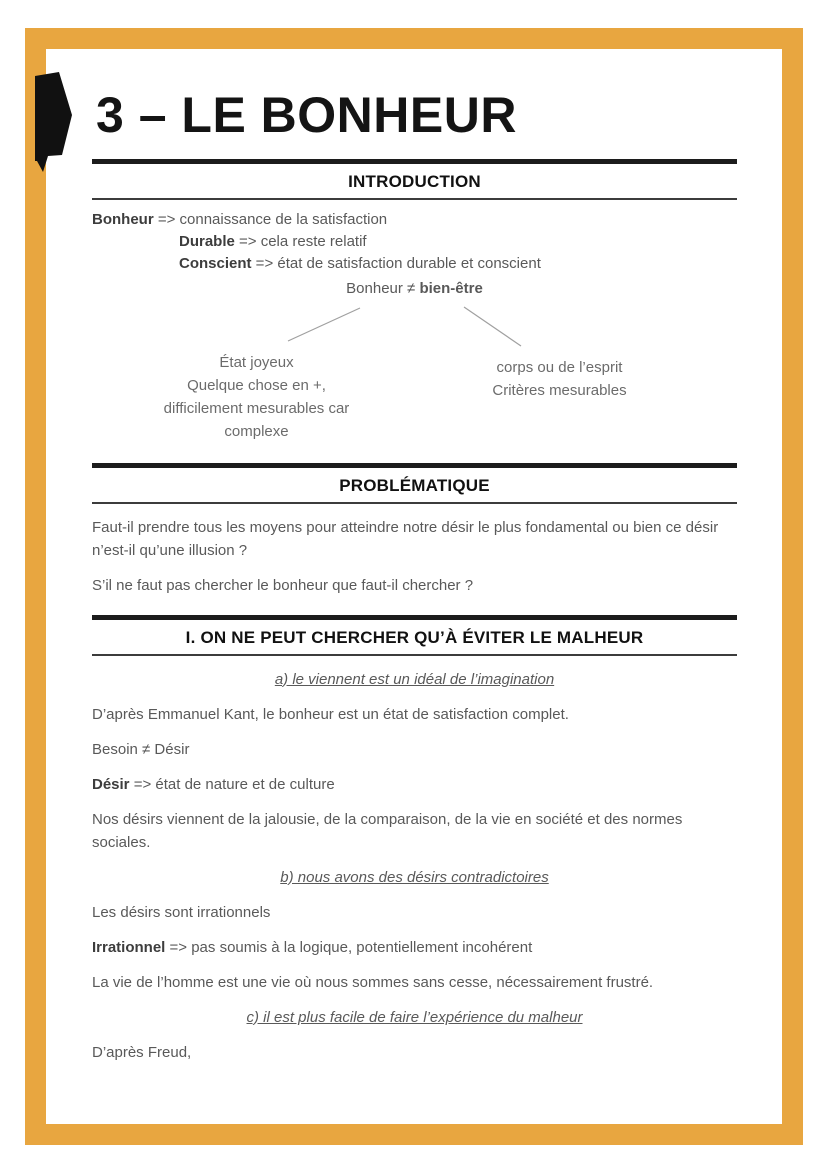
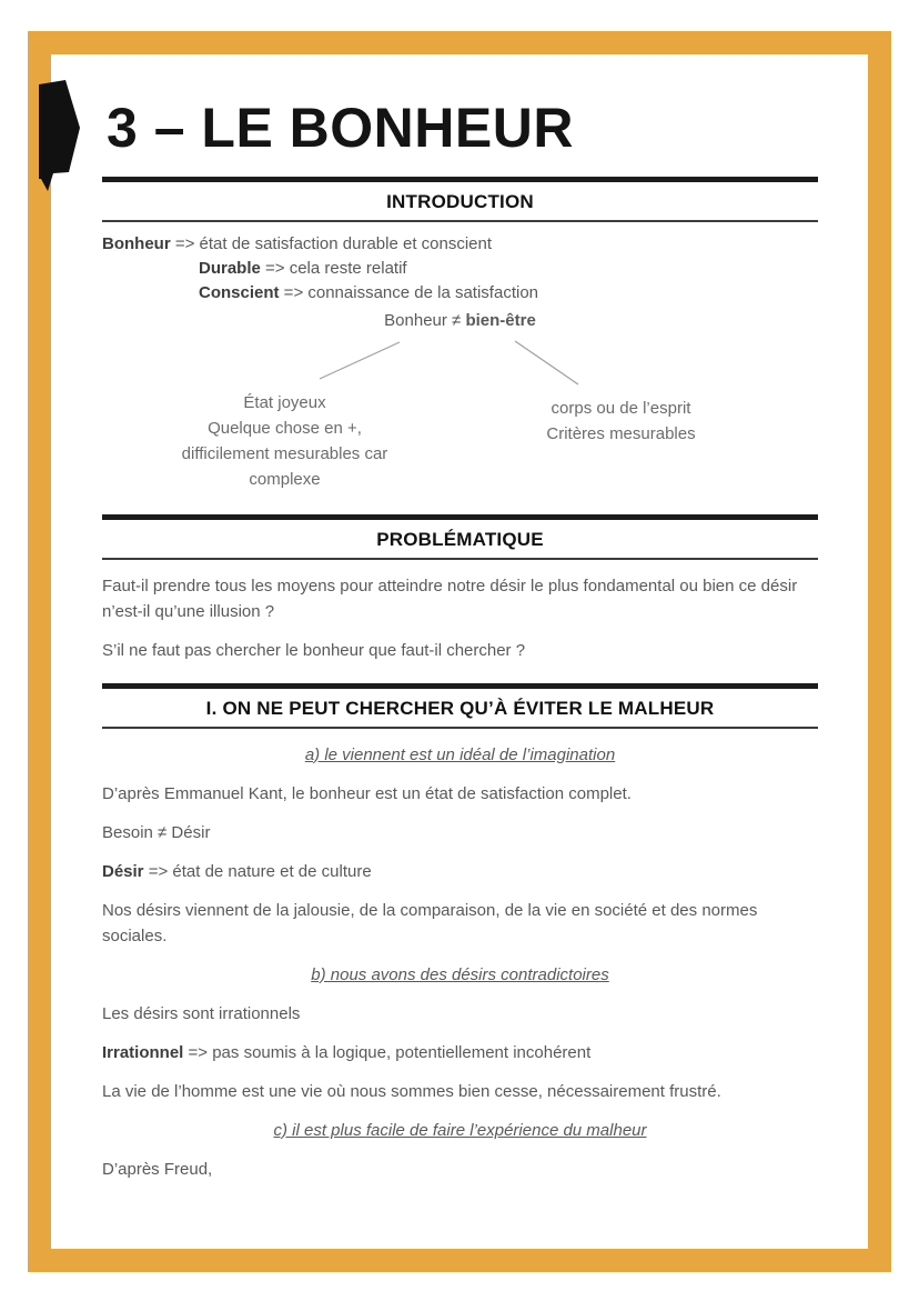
  3 – LE BONHEUR
  INTRODUCTION
- Bonheur => connaissance de la satisfaction
+ Bonheur => état de satisfaction durable et conscient
  Durable => cela reste relatif
- Conscient => état de satisfaction durable et conscient
+ Conscient => connaissance de la satisfaction
  Bonheur ≠ bien-être
  État joyeux
  Quelque chose en +,
  difficilement mesurables car
  complexe
  corps ou de l’esprit
  Critères mesurables
  PROBLÉMATIQUE
  Faut-il prendre tous les moyens pour atteindre notre désir le plus fondamental ou bien ce désir n’est-il qu’une illusion ?
  S’il ne faut pas chercher le bonheur que faut-il chercher ?
  I. ON NE PEUT CHERCHER QU’À ÉVITER LE MALHEUR
  a) le viennent est un idéal de l’imagination
  D’après Emmanuel Kant, le bonheur est un état de satisfaction complet.
  Besoin ≠ Désir
  Désir => état de nature et de culture
  Nos désirs viennent de la jalousie, de la comparaison, de la vie en société et des normes sociales.
  b) nous avons des désirs contradictoires
  Les désirs sont irrationnels
  Irrationnel => pas soumis à la logique, potentiellement incohérent
- La vie de l’homme est une vie où nous sommes sans cesse, nécessairement frustré.
+ La vie de l’homme est une vie où nous sommes bien cesse, nécessairement frustré.
  c) il est plus facile de faire l’expérience du malheur
  D’après Freud,
